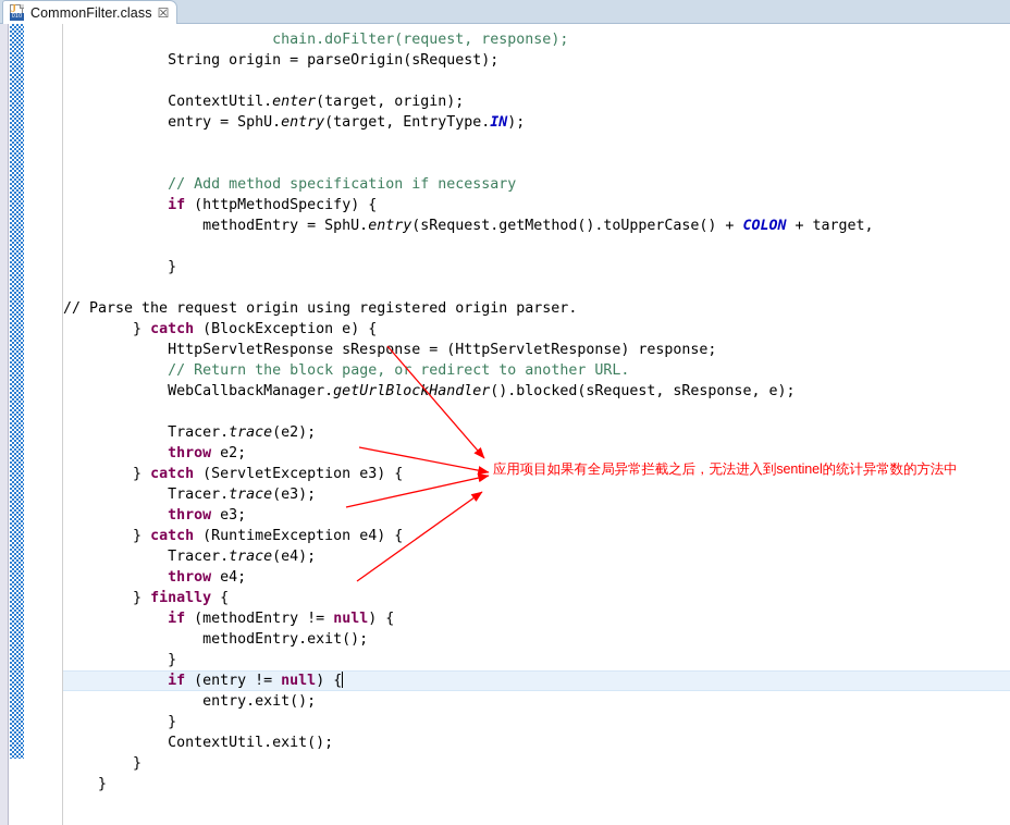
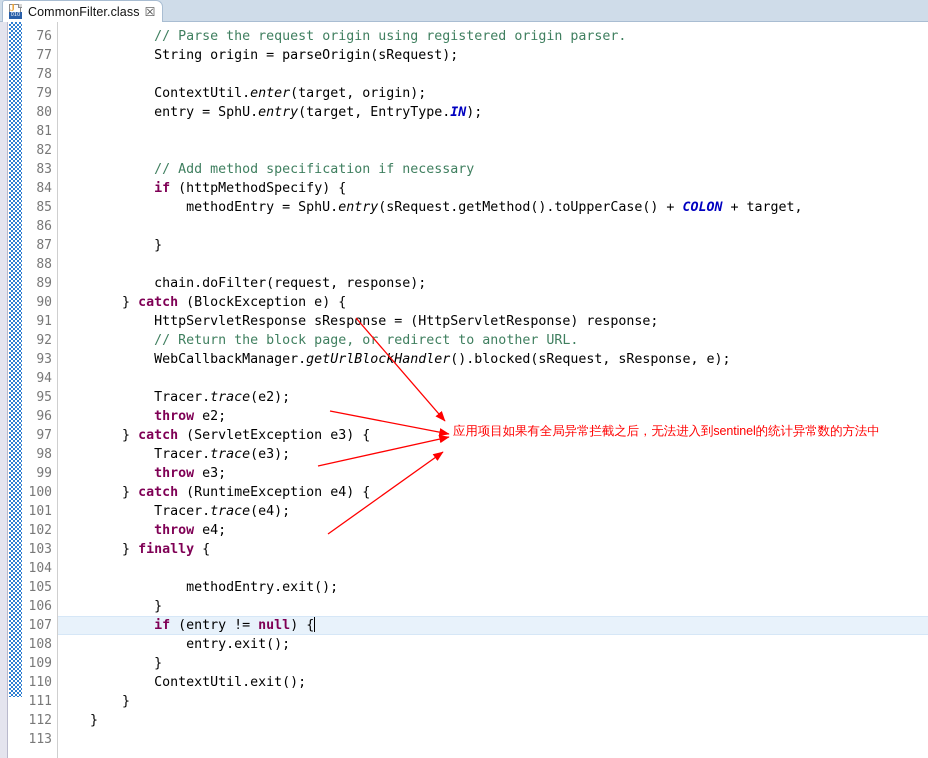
  J
  CommonFilter.class
  ☒
+ 76
+ 77
+ 78
+ 79
+ 80
+ 81
+ 82
+ 83
+ 84
+ 85
+ 86
+ 87
+ 88
+ 89
+ 90
+ 91
+ 92
+ 93
+ 94
+ 95
+ 96
+ 97
+ 98
+ 99
+ 100
+ 101
+ 102
+ 103
+ 104
+ 105
+ 106
+ 107
+ 108
+ 109
+ 110
+ 111
+ 112
+ 113
- chain.doFilter(request, response);
+ // Parse the request origin using registered origin parser.
  String origin = parseOrigin(sRequest);
  ContextUtil.enter(target, origin);
  entry = SphU.entry(target, EntryType.IN);
  // Add method specification if necessary
  if (httpMethodSpecify) {
  methodEntry = SphU.entry(sRequest.getMethod().toUpperCase() + COLON + target,
  }
- // Parse the request origin using registered origin parser.
+ chain.doFilter(request, response);
  } catch (BlockException e) {
  HttpServletResponse sRespnse = (HttpServletResponse) response;
  // Return the block page, or redirect to another URL.
  WebCallbackManager.getUrlBlockHandler().blocked(sRequest, sResponse, e);
  Tracer.trace(e2);
  throw e2;
  } catch (ServletException e3) {
  Tracer.trace(e3);
  throw e3;
  } catch (RuntimeException e4) {
  Tracer.trace(e4);
  throw e4;
  } finally {
- if (methodEntry != null) {
  methodEntry.exit();
  }
  if (entry != null) {
  entry.exit();
  }
  ContextUtil.exit();
  }
  }
  应用项目如果有全局异常拦截之后，无法进入到sentinel的统计异常数的方法中
